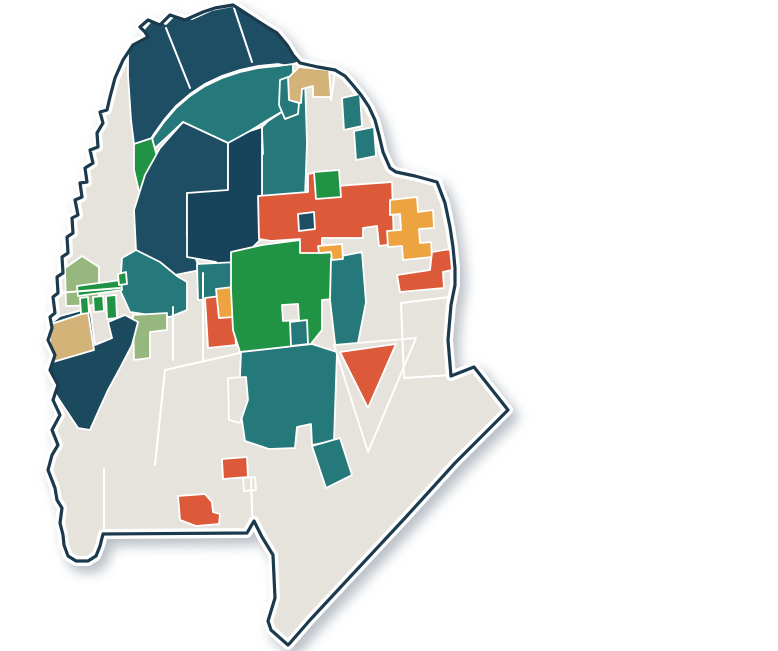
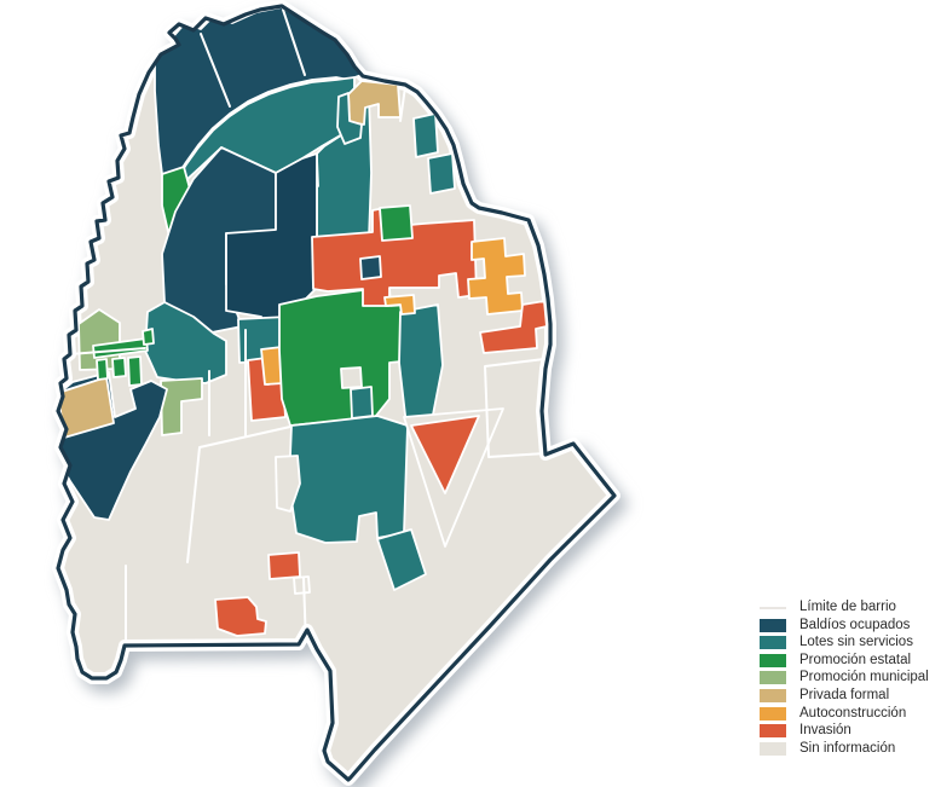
+ Límite de barrio
+ Baldíos ocupados
+ Lotes sin servicios
+ Promoción estatal
+ Promoción municipal
+ Privada formal
+ Autoconstrucción
+ Invasión
+ Sin información
